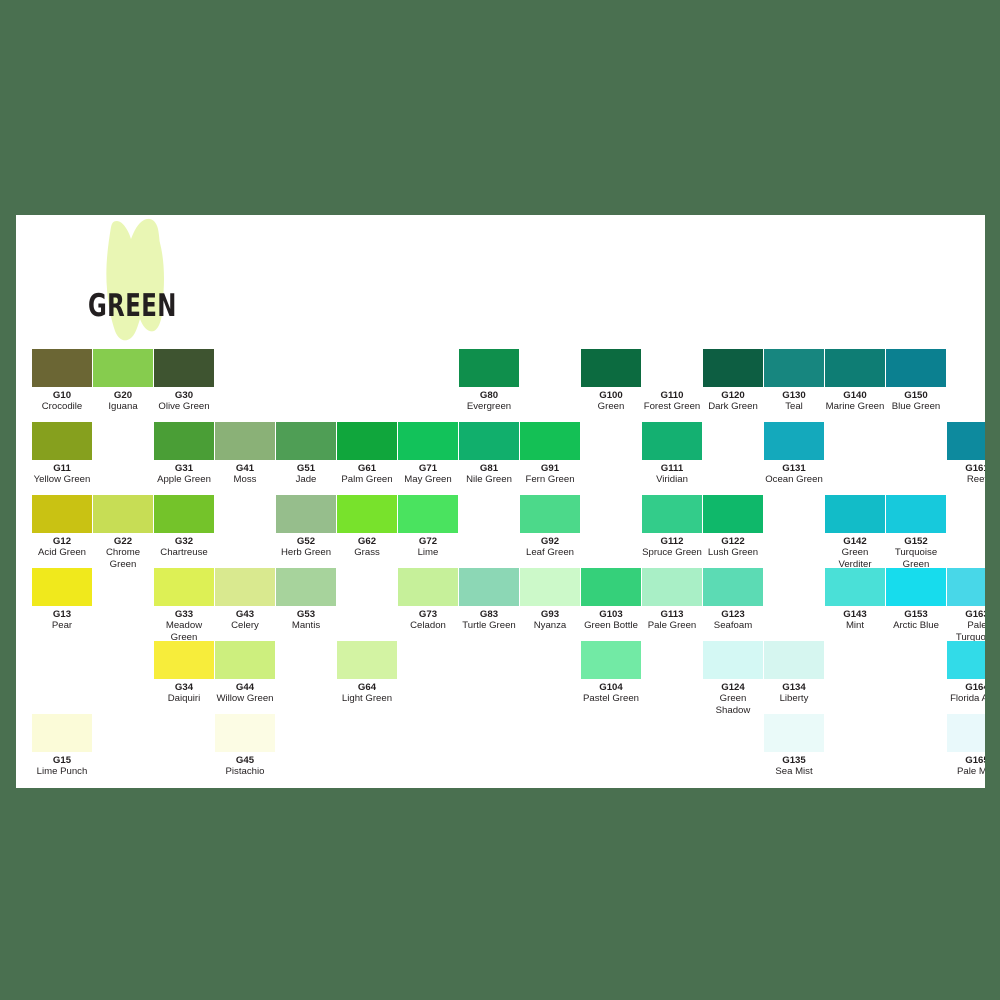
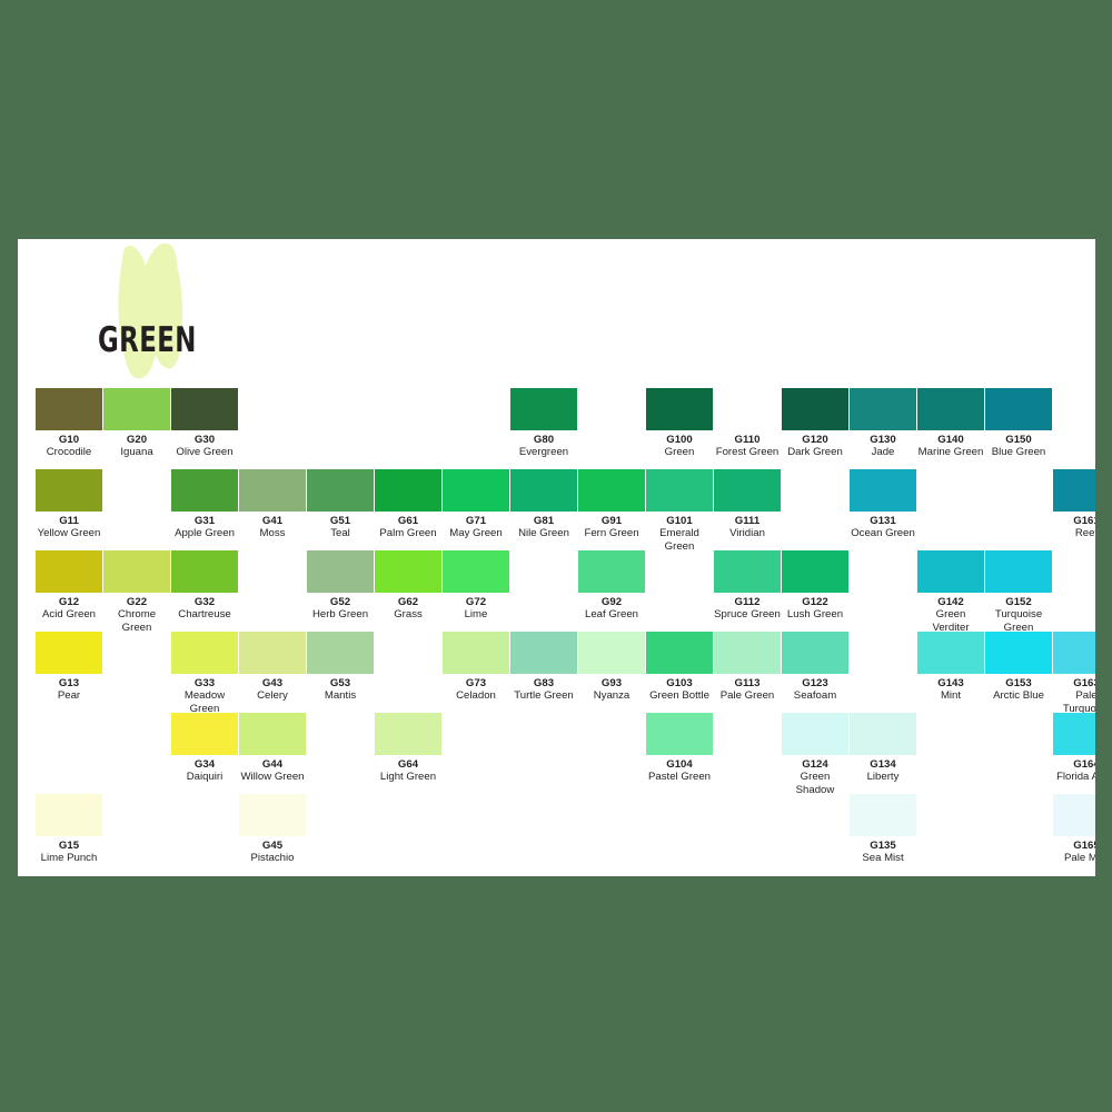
  GREEN
  G10
  Crocodile
  G20
  Iguana
  G30
  Olive Green
  G80
  Evergreen
  G100
  Green
  G110
  Forest Green
  G120
  Dark Green
  G130
- Teal
+ Jade
  G140
  Marine Green
  G150
  Blue Green
  G11
  Yellow Green
  G31
  Apple Green
  G41
  Moss
  G51
- Jade
+ Teal
  G61
  Palm Green
  G71
  May Green
  G81
  Nile Green
  G91
  Fern Green
+ G101
+ Emerald Green
  G111
  Viridian
  G131
  Ocean Green
  G16
  Ree
  G12
  Acid Green
  G22
  Chrome Green
  G32
  Chartreuse
  G52
  Herb Green
  G62
  Grass
  G72
  Lime
  G92
  Leaf Green
  G112
  Spruce Green
  G122
  Lush Green
  G142
  Green Verditer
  G152
  Turquoise Green
  G13
  Pear
  G33
  Meadow Green
  G43
  Celery
  G53
  Mantis
  G73
  Celadon
  G83
  Turtle Green
  G93
  Nyanza
  G103
  Green Bottle
  G113
  Pale Green
  G123
  Seafoam
  G143
  Mint
  G153
  Arctic Blue
  G16
  Pale Turquo
  G34
  Daiquiri
  G44
  Willow Green
  G64
  Light Green
  G104
  Pastel Green
  G124
  Green Shadow
  G134
  Liberty
  G16
  Florida A
  G15
  Lime Punch
  G45
  Pistachio
  G135
  Sea Mist
  G16
